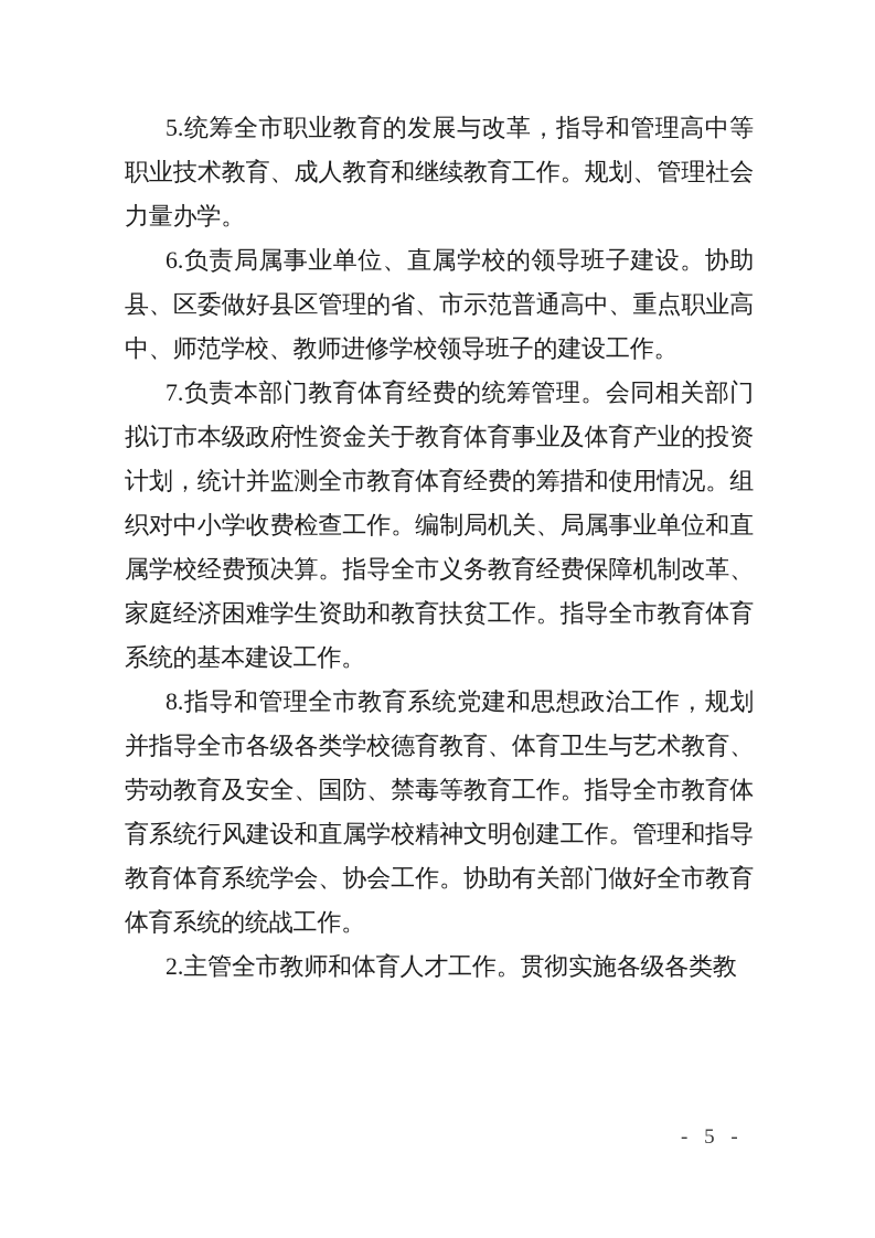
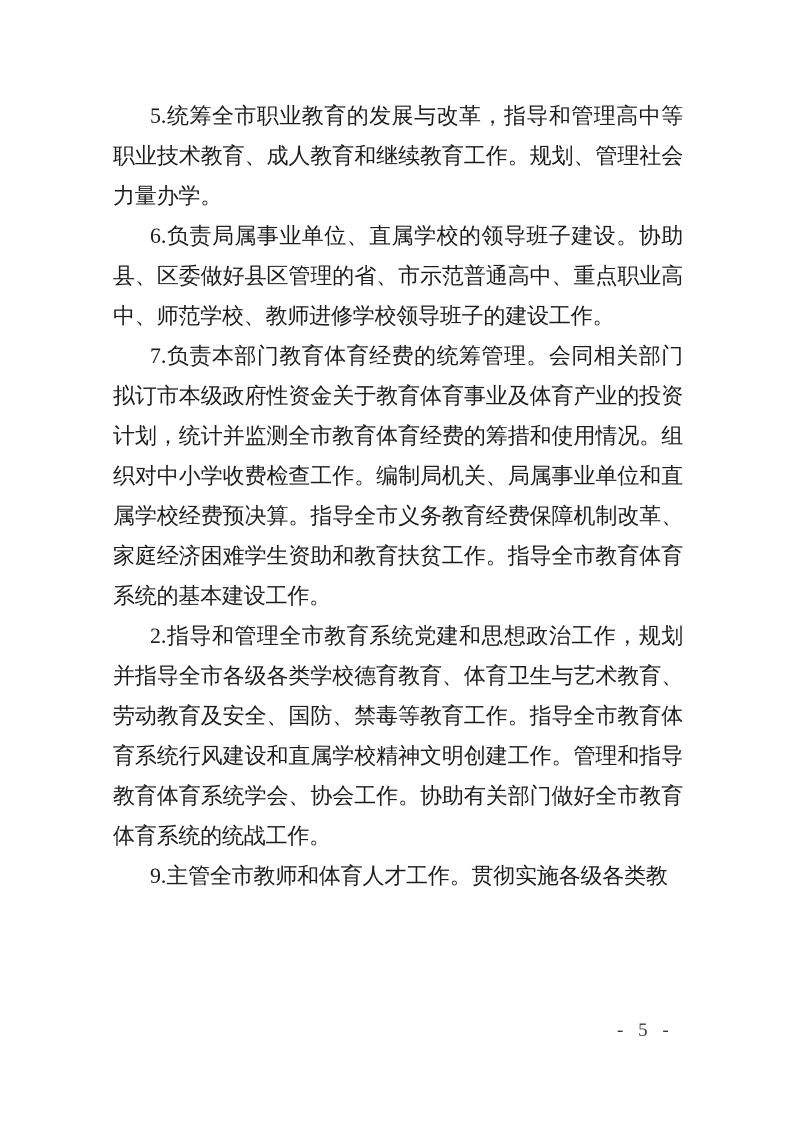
  5.统筹全市职业教育的发展与改革，指导和管理高中等职业技术教育、成人教育和继续教育工作。规划、管理社会力量办学。
  6.负责局属事业单位、直属学校的领导班子建设。协助县、区委做好县区管理的省、市示范普通高中、重点职业高中、师范学校、教师进修学校领导班子的建设工作。
  7.负责本部门教育体育经费的统筹管理。会同相关部门拟订市本级政府性资金关于教育体育事业及体育产业的投资计划，统计并监测全市教育体育经费的筹措和使用情况。组织对中小学收费检查工作。编制局机关、局属事业单位和直属学校经费预决算。指导全市义务教育经费保障机制改革、家庭经济困难学生资助和教育扶贫工作。指导全市教育体育系统的基本建设工作。
- 8.指导和管理全市教育系统党建和思想政治工作，规划并指导全市各级各类学校德育教育、体育卫生与艺术教育、劳动教育及安全、国防、禁毒等教育工作。指导全市教育体育系统行风建设和直属学校精神文明创建工作。管理和指导教育体育系统学会、协会工作。协助有关部门做好全市教育体育系统的统战工作。
+ 2.指导和管理全市教育系统党建和思想政治工作，规划并指导全市各级各类学校德育教育、体育卫生与艺术教育、劳动教育及安全、国防、禁毒等教育工作。指导全市教育体育系统行风建设和直属学校精神文明创建工作。管理和指导教育体育系统学会、协会工作。协助有关部门做好全市教育体育系统的统战工作。
- 2.主管全市教师和体育人才工作。贯彻实施各级各类教
+ 9.主管全市教师和体育人才工作。贯彻实施各级各类教
  - 5 -
